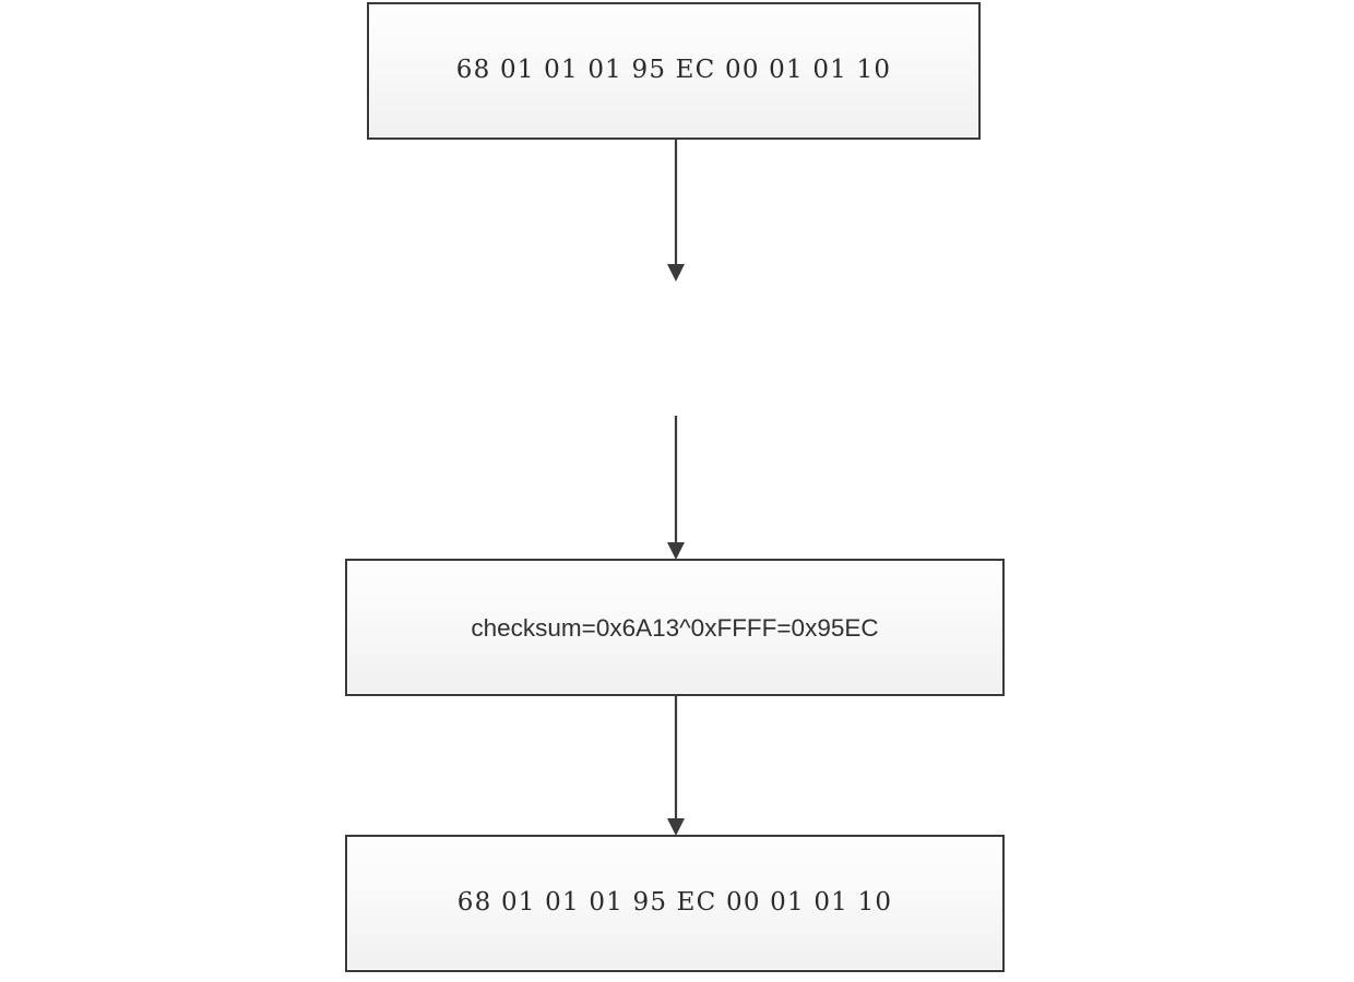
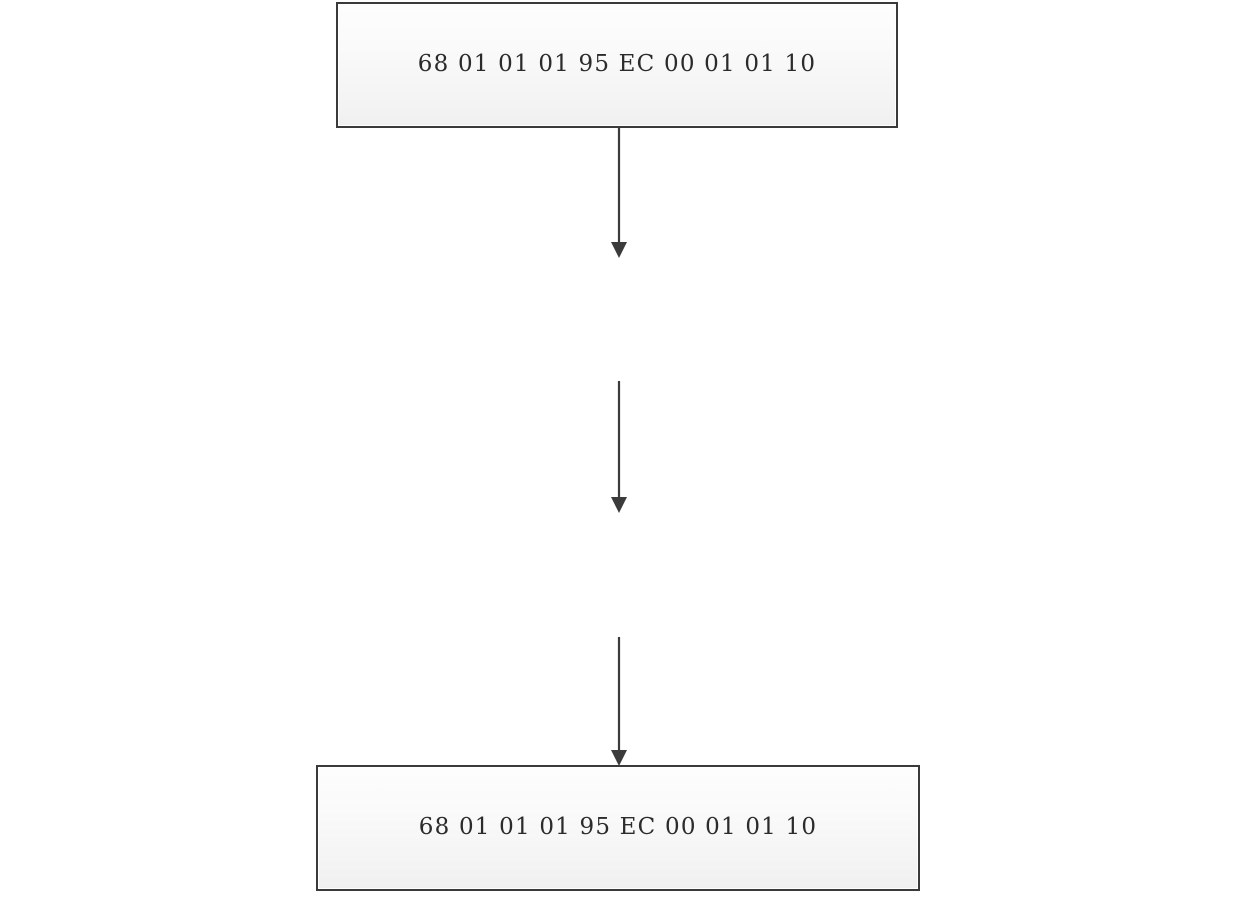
  68 01 01 01 95 EC 00 01 01 10
- checksum=0x6A13^0xFFFF=0x95EC
  68 01 01 01 95 EC 00 01 01 10
